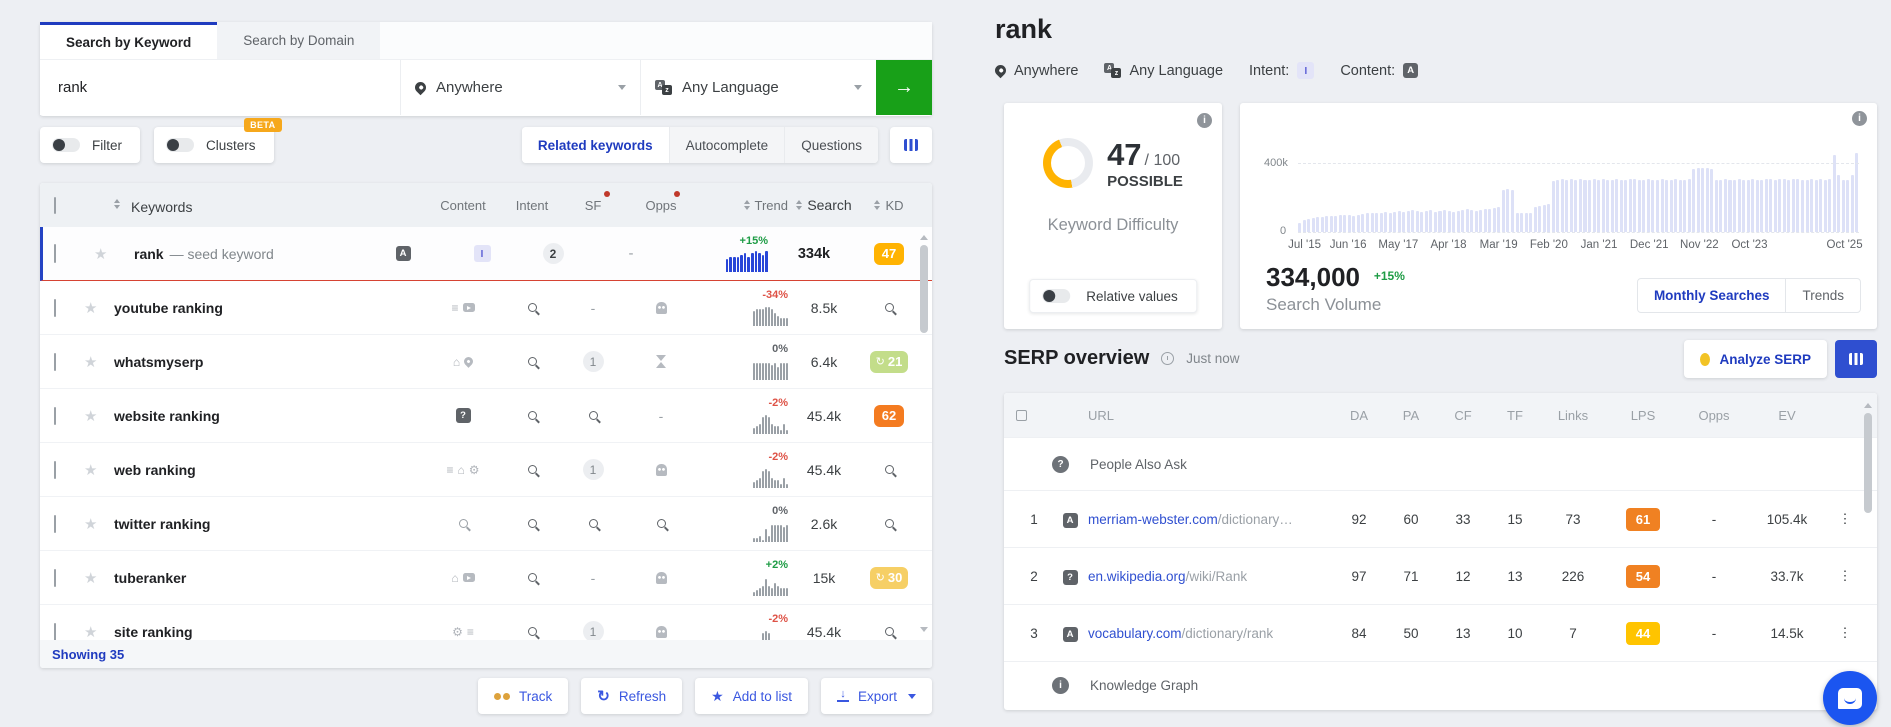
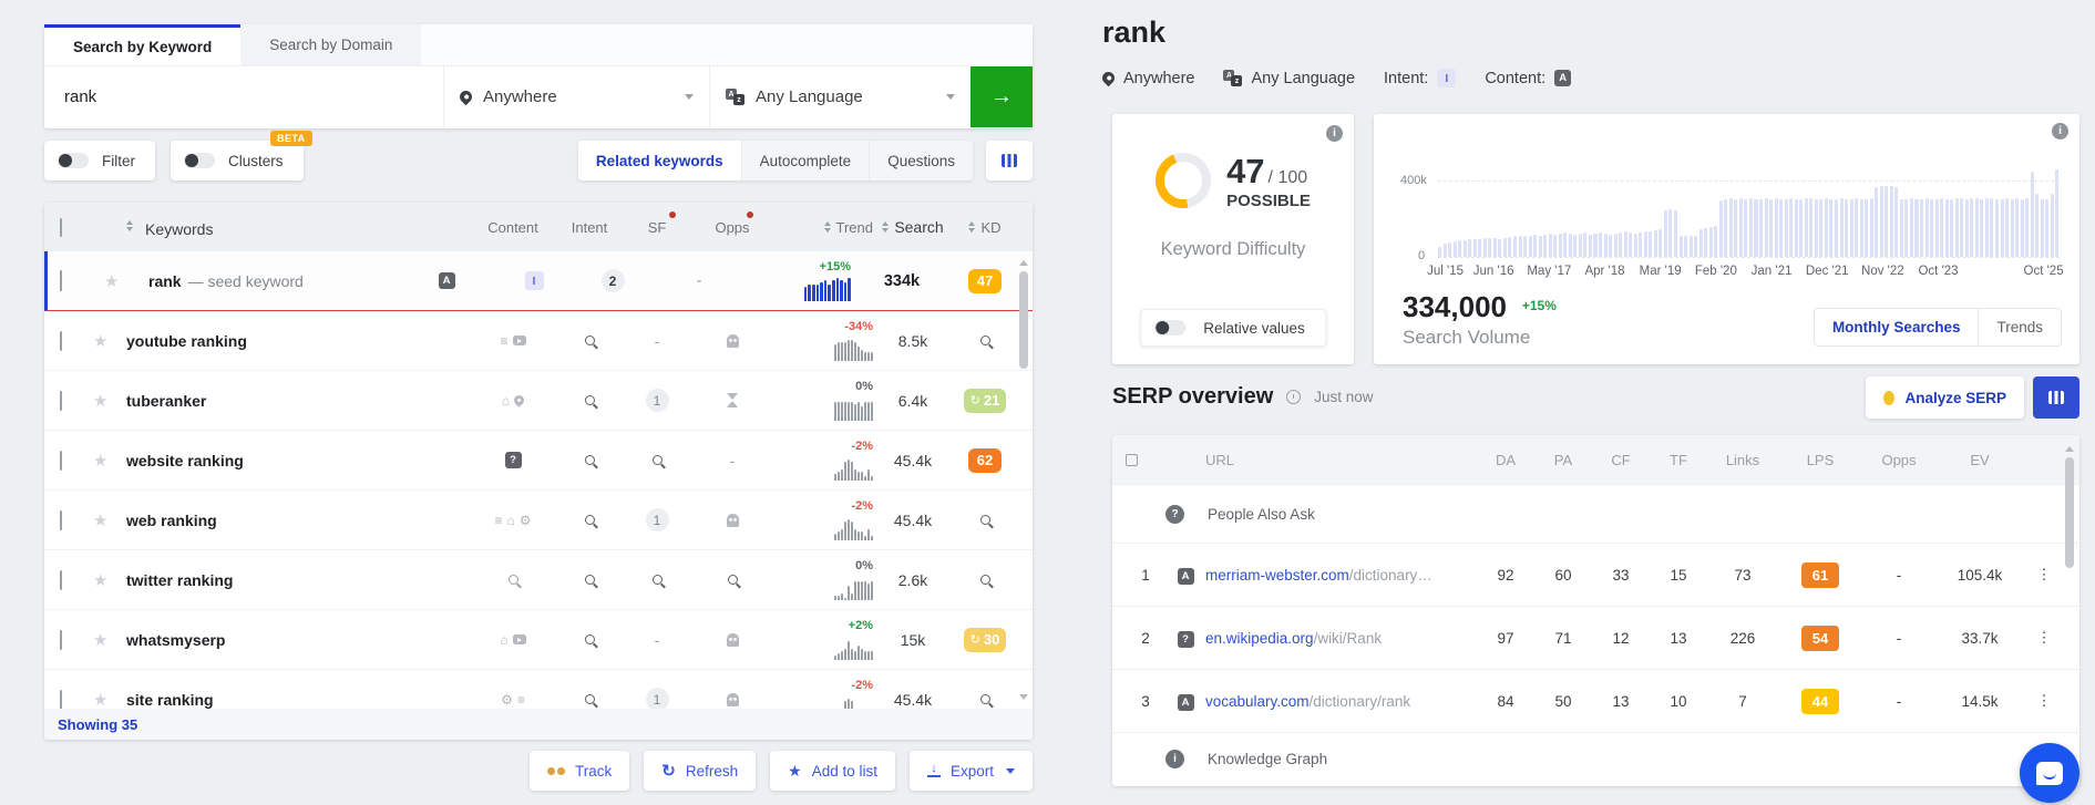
  Search by Keyword
  Search by Domain
  rank
  Anywhere
  Any Language
  →
  Filter
  Clusters
  BETA
  Related keywords
  Autocomplete
  Questions
  Keywords
  Content
  Intent
  SF
  Opps
  Trend
  Search
  KD
  rank
  — seed keyword
  A
  I
  2
  -
  +15%
  334k
  47
  youtube ranking
  -
  -34%
  8.5k
- whatsmyserp
+ tuberanker
  1
  0%
  6.4k
  21
  website ranking
  ?
  -
  -2%
  45.4k
  62
  web ranking
  1
  -2%
  45.4k
  twitter ranking
  0%
  2.6k
- tuberanker
+ whatsmyserp
  -
  +2%
  15k
  30
  site ranking
  1
  -2%
  45.4k
  Showing 35
  Track
  Refresh
  Add to list
  ↓
  Export
  rank
  Anywhere
  Any Language
  Intent:
  I
  Content:
  A
  47 / 100
  POSSIBLE
  Keyword Difficulty
  Relative values
  400k
  0
  Jul '15
  Jun '16
  May '17
  Apr '18
  Mar '19
  Feb '20
  Jan '21
  Dec '21
  Nov '22
  Oct '23
  Oct '25
  334,000 +15%
  Search Volume
  Monthly Searches
  Trends
  SERP overview
  Just now
  Analyze SERP
  URL
  DA
  PA
  CF
  TF
  Links
  LPS
  Opps
  EV
  ?
  People Also Ask
  1
  A
  merriam-webster.com/dictionary…
  92
  60
  33
  15
  73
  61
  -
  105.4k
  2
  ?
  en.wikipedia.org/wiki/Rank
  97
  71
  12
  13
  226
  54
  -
  33.7k
  3
  A
  vocabulary.com/dictionary/rank
  84
  50
  13
  10
  7
  44
  -
  14.5k
  i
  Knowledge Graph
